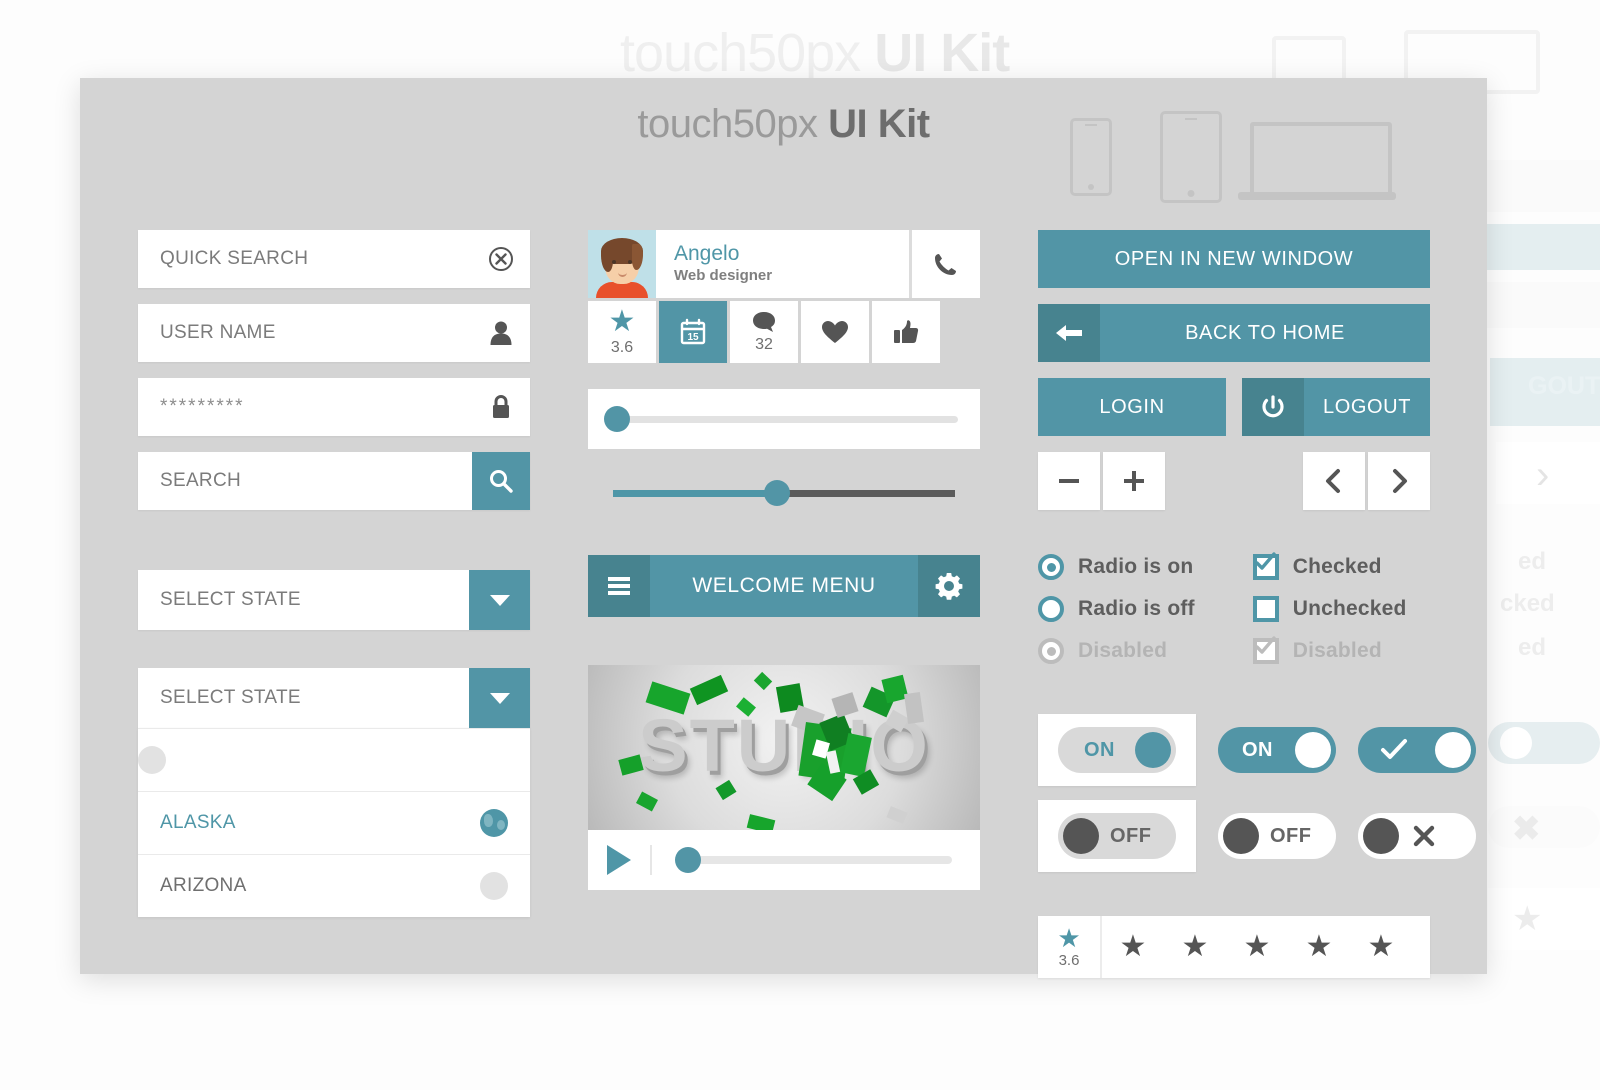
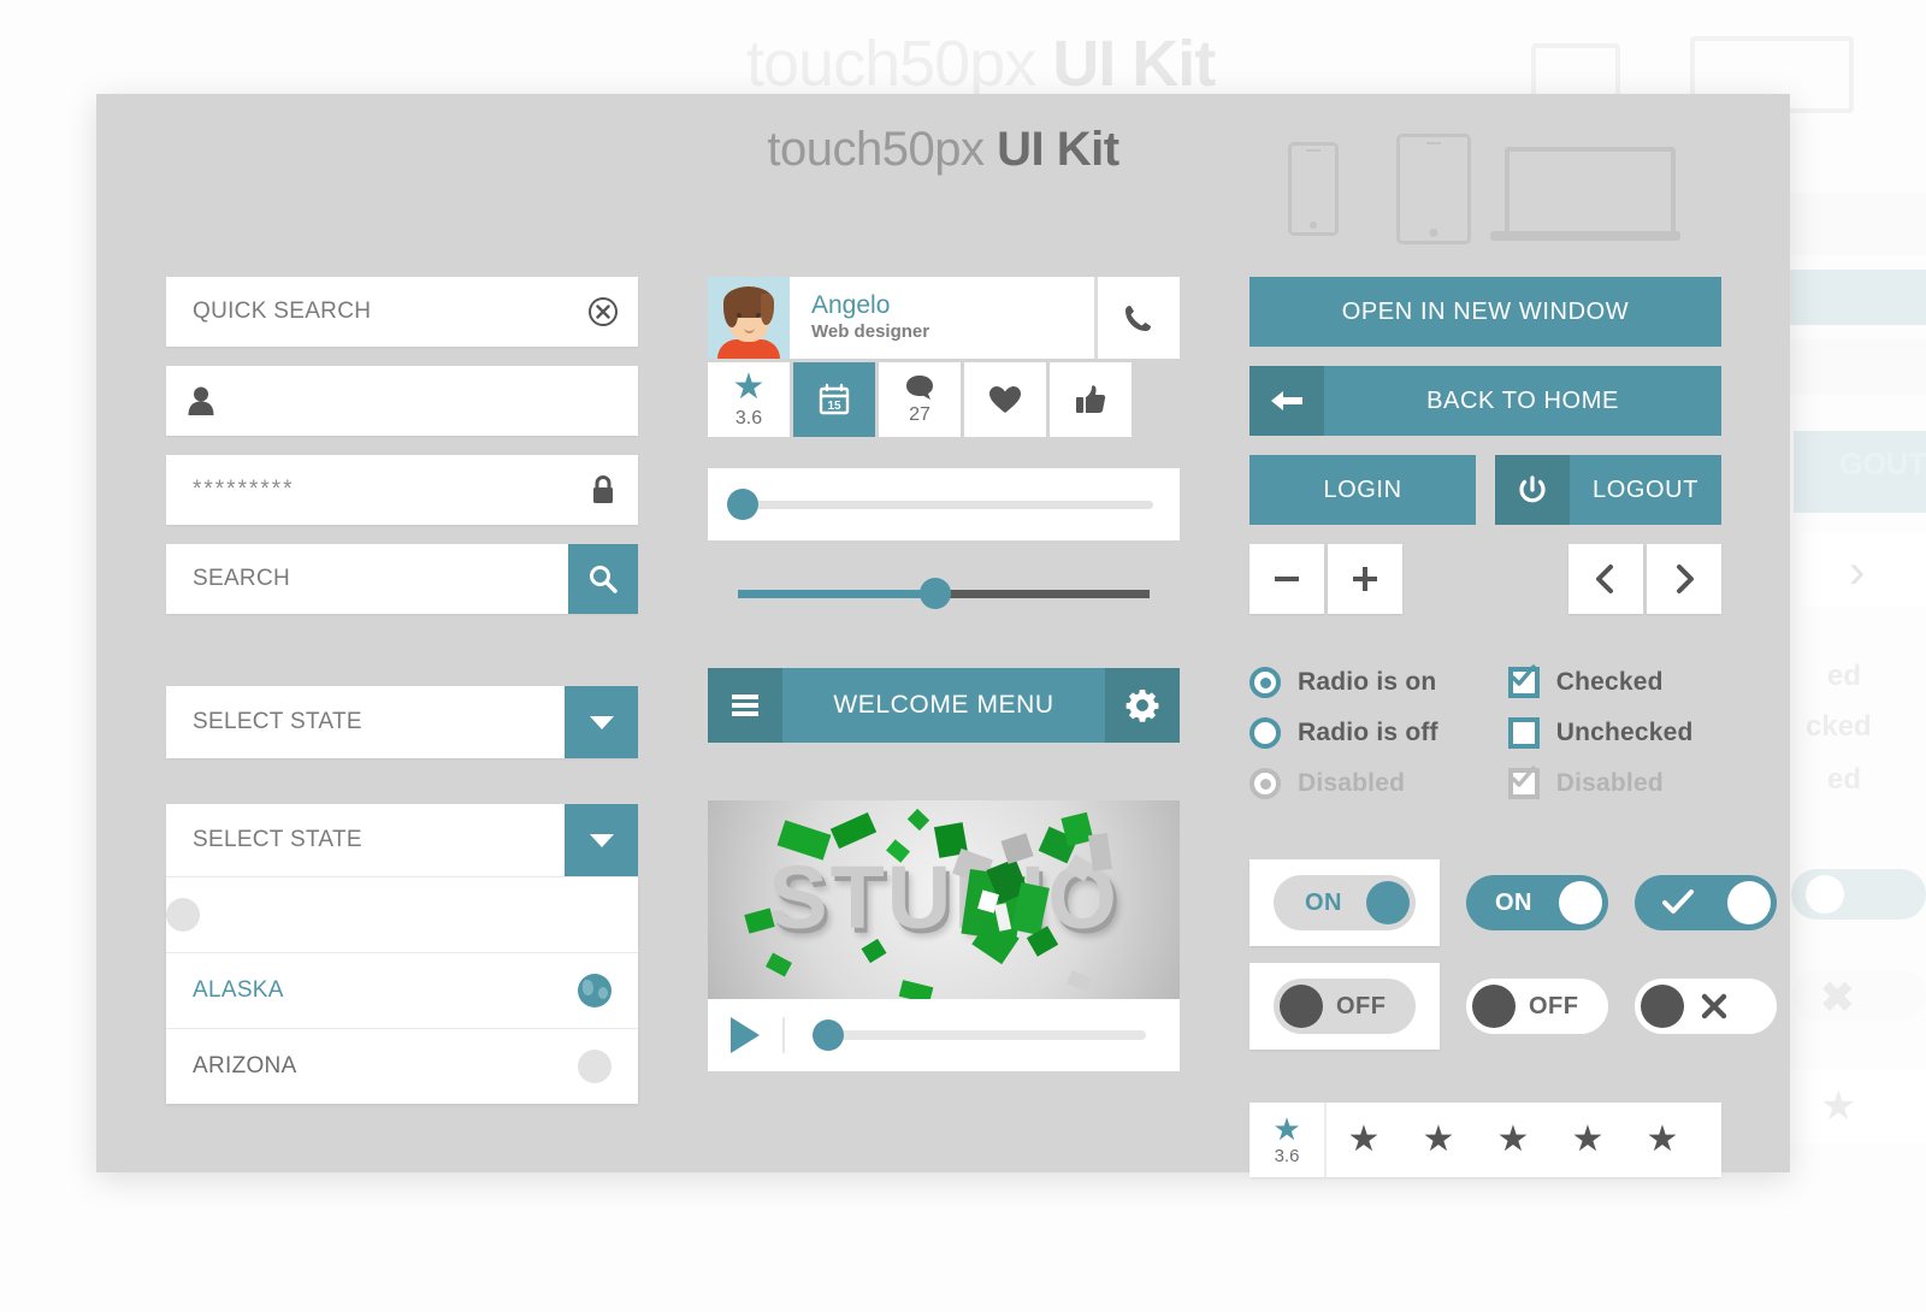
  touch50px UI Kit
  ›
  touch50px UI Kit
  QUICK SEARCH
- USER NAME
  *********
  SEARCH
  SELECT STATE
  SELECT STATE
  ALASKA
  ARIZONA
  Angelo
  Web designer
  ★
  3.6
  15
- 32
+ 27
  WELCOME MENU
  OPEN IN NEW WINDOW
  BACK TO HOME
  LOGIN
  LOGOUT
  Radio is on
  Radio is off
  Disabled
  Checked
  Unchecked
  Disabled
  ON
  ON
  OFF
  OFF
  ★
  3.6
  ★
  ★
  ★
  ★
  ★
